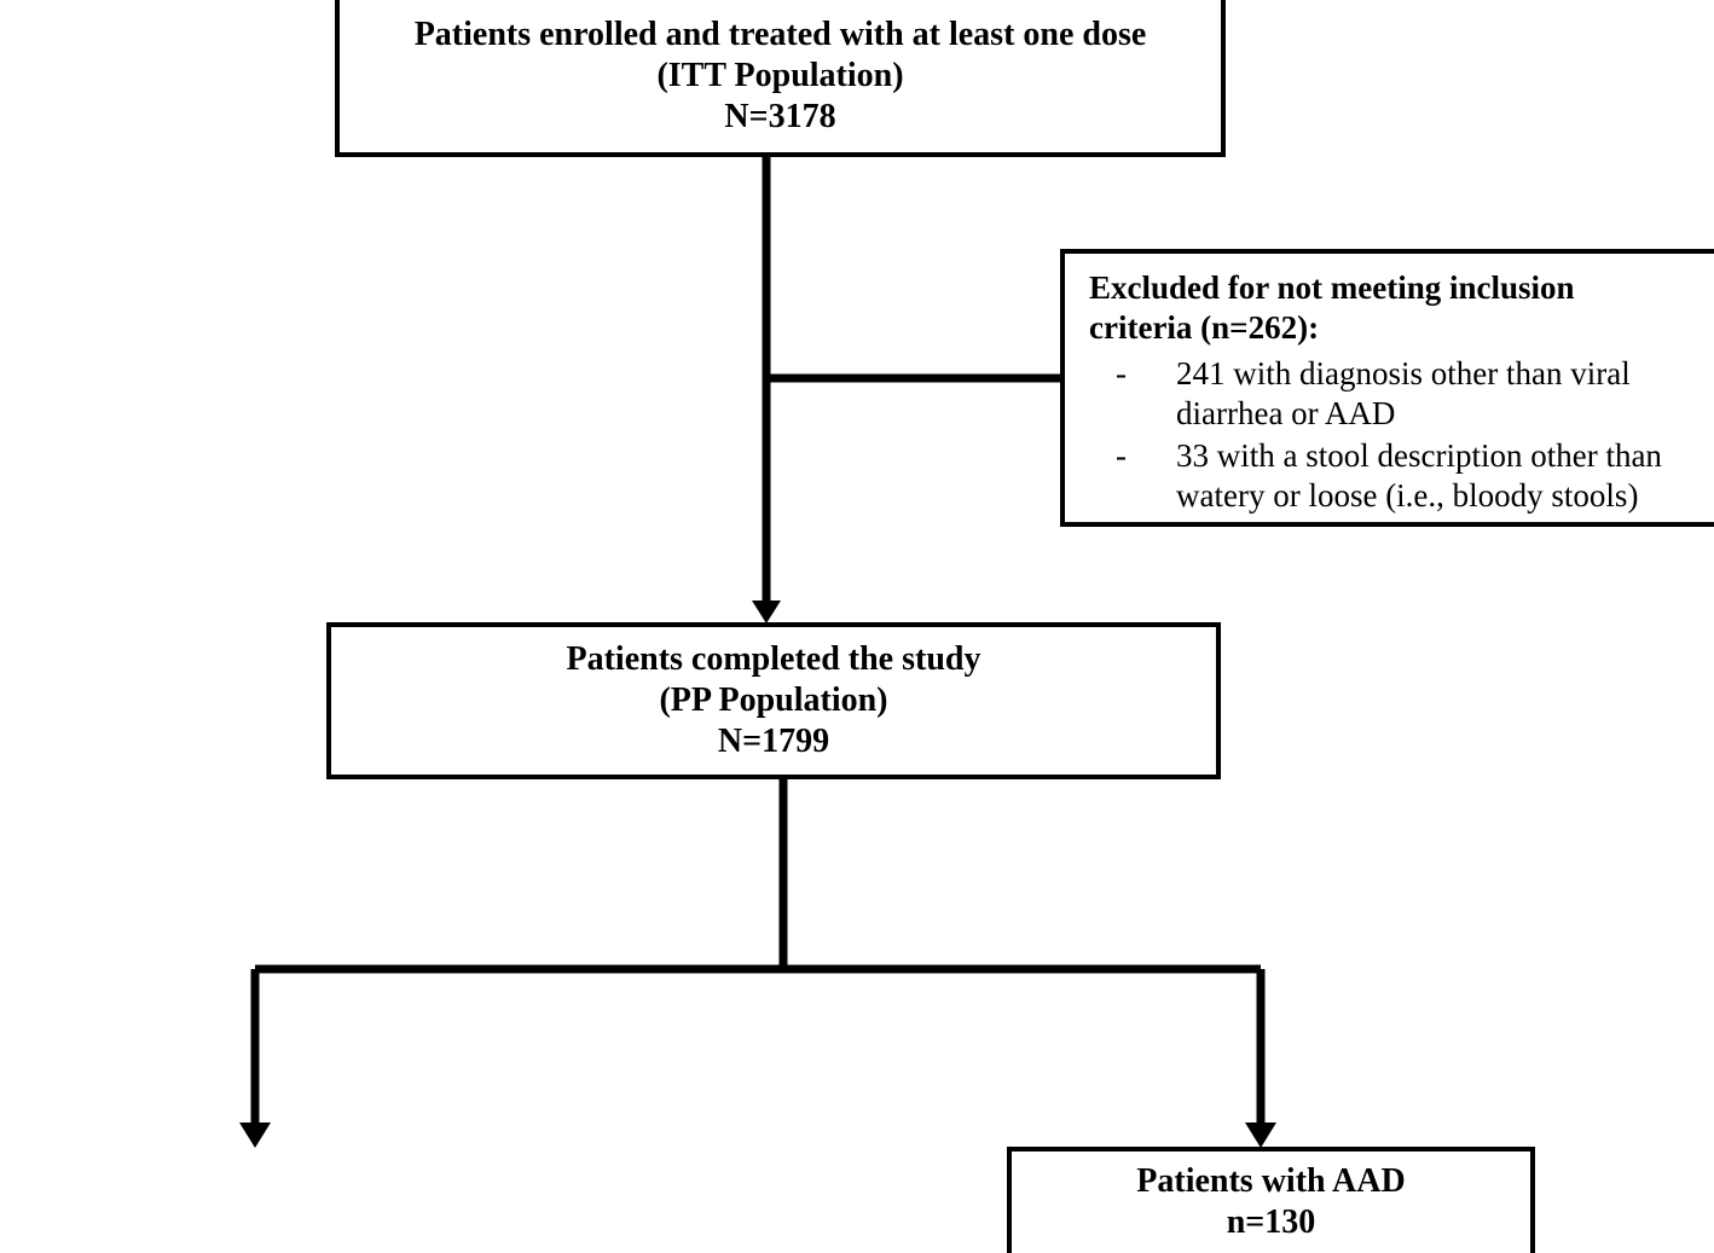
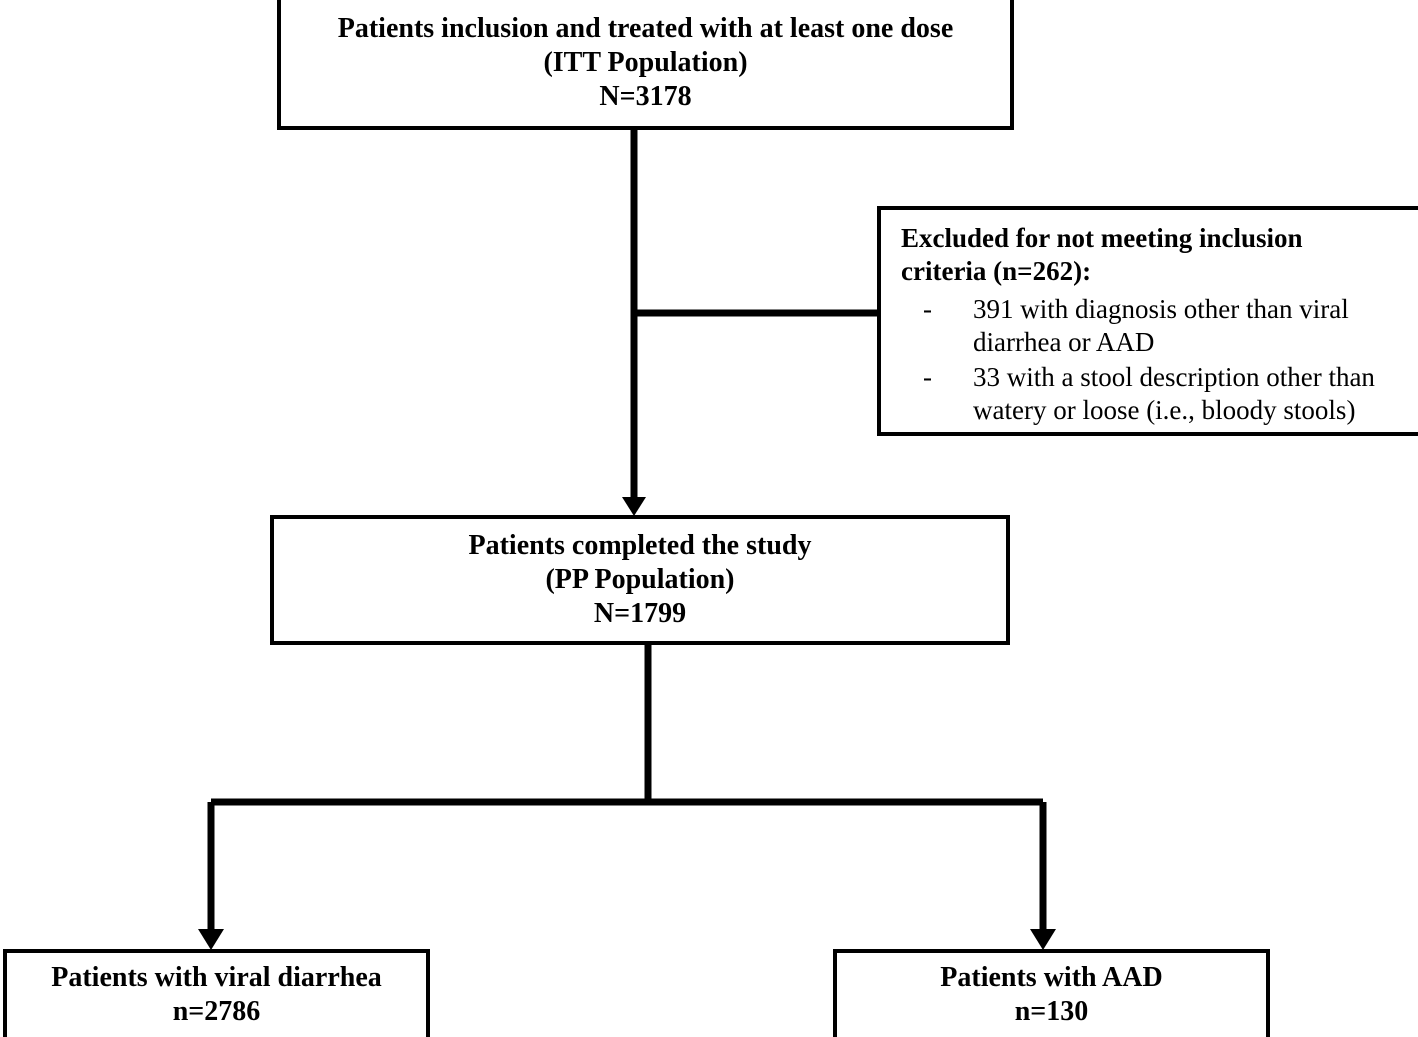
- Patients enrolled and treated with at least one dose
+ Patients inclusion and treated with at least one dose
  (ITT Population)
  N=3178
  Excluded for not meeting inclusion criteria (n=262):
  -
- 241 with diagnosis other than viral diarrhea or AAD
+ 391 with diagnosis other than viral diarrhea or AAD
  -
  33 with a stool description other than watery or loose (i.e., bloody stools)
  Patients completed the study
  (PP Population)
  N=1799
+ Patients with viral diarrhea
+ n=2786
  Patients with AAD
  n=130
